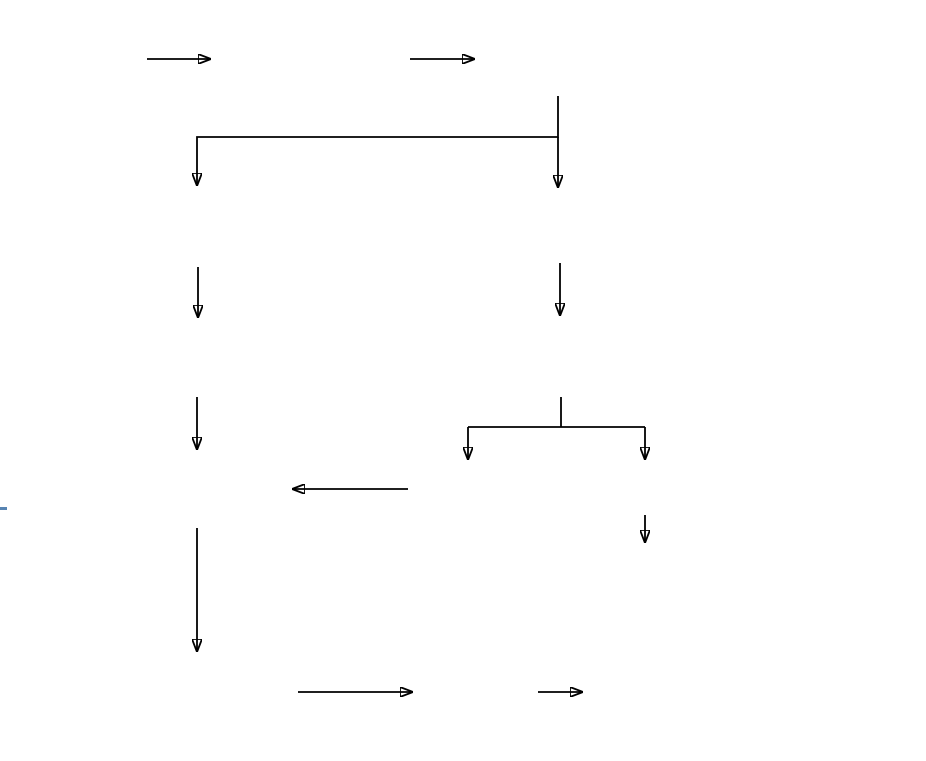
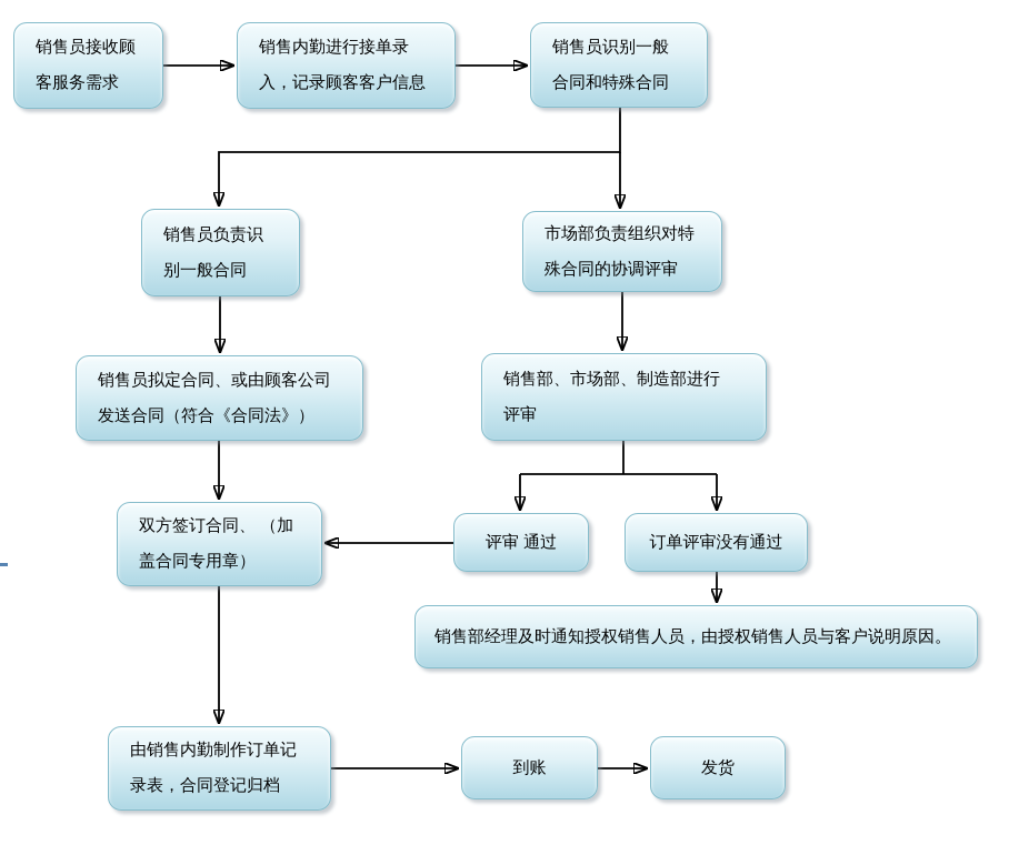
+ 销售员接收顾
+ 客服务需求
+ 销售内勤进行接单录
+ 入，记录顾客客户信息
+ 销售员识别一般
+ 合同和特殊合同
+ 销售员负责识
+ 别一般合同
+ 市场部负责组织对特
+ 殊合同的协调评审
+ 销售员拟定合同、或由顾客公司
+ 发送合同（符合《合同法》）
+ 销售部、市场部、制造部进行
+ 评审
+ 双方签订合同、 （加
+ 盖合同专用章）
+ 评审 通过
+ 订单评审没有通过
+ 销售部经理及时通知授权销售人员，由授权销售人员与客户说明原因。
+ 由销售内勤制作订单记
+ 录表，合同登记归档
+ 到账
+ 发货
